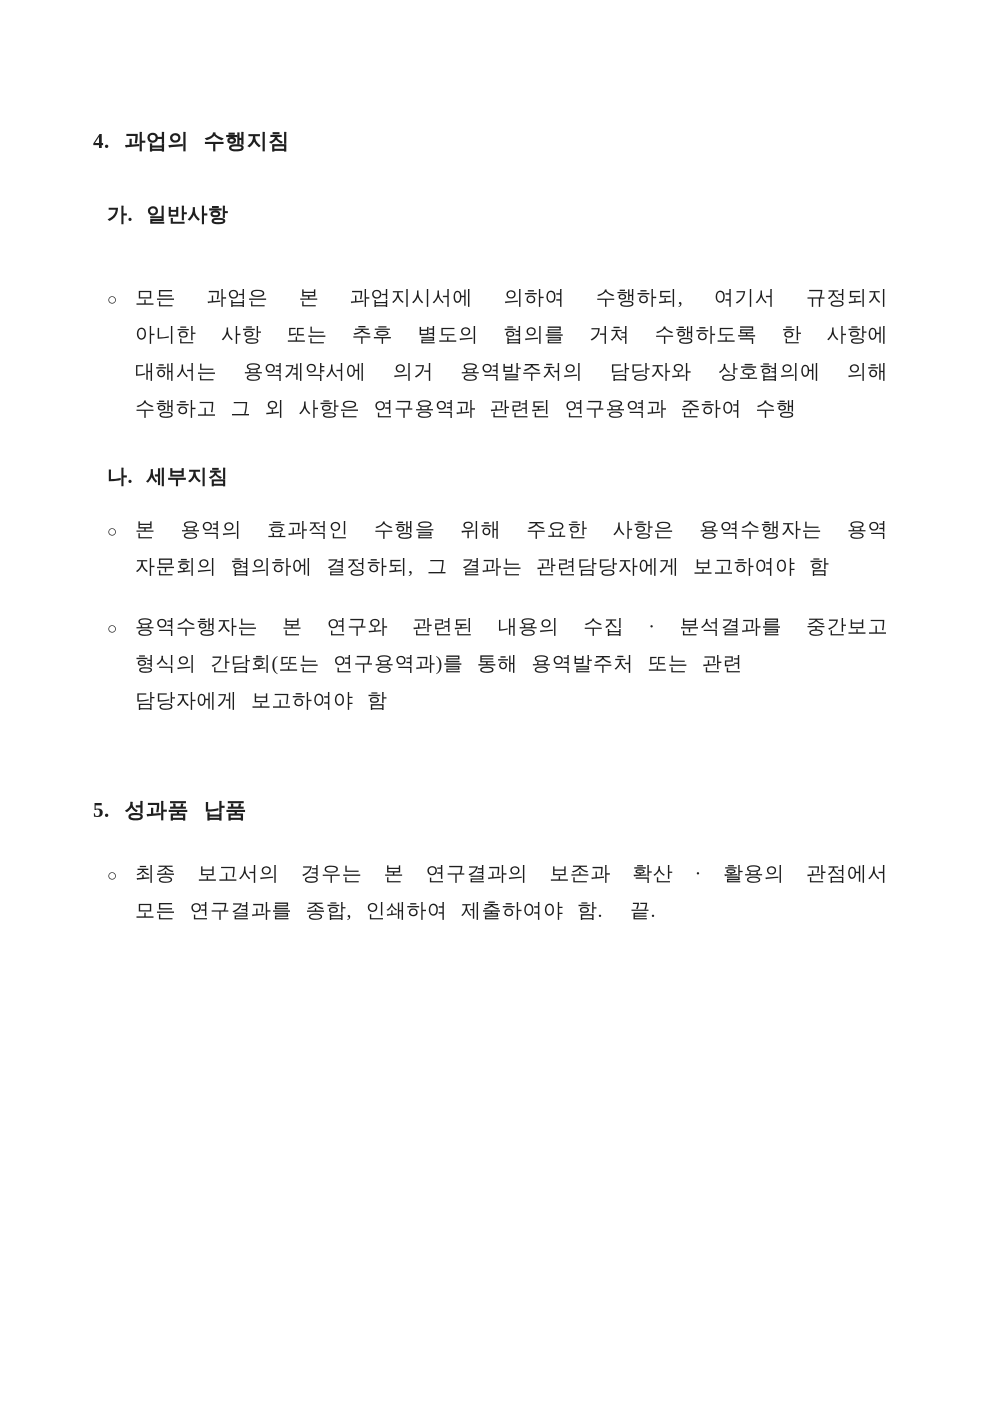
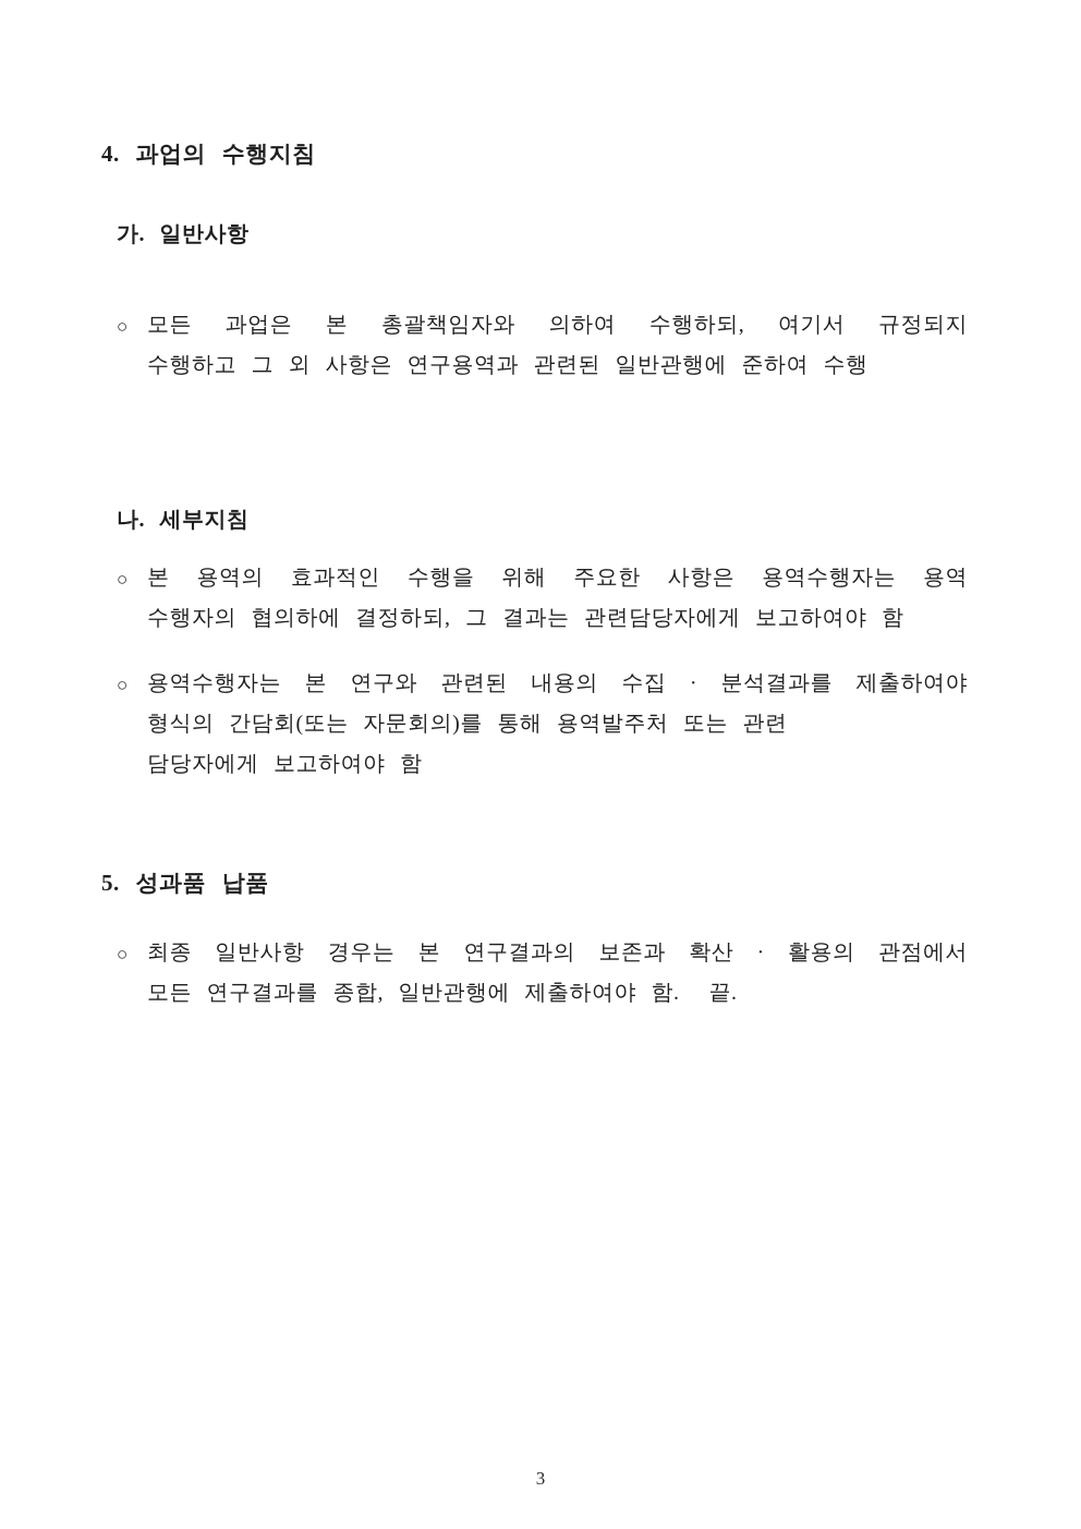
  4. 과업의 수행지침
  가. 일반사항
  ○
- 모든 과업은 본 과업지시서에 의하여 수행하되, 여기서 규정되지
+ 모든 과업은 본 총괄책임자와 의하여 수행하되, 여기서 규정되지
- 아니한 사항 또는 추후 별도의 협의를 거쳐 수행하도록 한 사항에
- 대해서는 용역계약서에 의거 용역발주처의 담당자와 상호협의에 의해
- 수행하고 그 외 사항은 연구용역과 관련된 연구용역과 준하여 수행
+ 수행하고 그 외 사항은 연구용역과 관련된 일반관행에 준하여 수행
  나. 세부지침
  ○
  본 용역의 효과적인 수행을 위해 주요한 사항은 용역수행자는 용역
- 자문회의 협의하에 결정하되, 그 결과는 관련담당자에게 보고하여야 함
+ 수행자의 협의하에 결정하되, 그 결과는 관련담당자에게 보고하여야 함
  ○
- 용역수행자는 본 연구와 관련된 내용의 수집 · 분석결과를 중간보고
+ 용역수행자는 본 연구와 관련된 내용의 수집 · 분석결과를 제출하여야
- 형식의 간담회(또는 연구용역과)를 통해 용역발주처 또는 관련
+ 형식의 간담회(또는 자문회의)를 통해 용역발주처 또는 관련
  담당자에게 보고하여야 함
  5. 성과품 납품
  ○
- 최종 보고서의 경우는 본 연구결과의 보존과 확산 · 활용의 관점에서
+ 최종 일반사항 경우는 본 연구결과의 보존과 확산 · 활용의 관점에서
- 모든 연구결과를 종합, 인쇄하여 제출하여야 함. 끝.
+ 모든 연구결과를 종합, 일반관행에 제출하여야 함. 끝.
+ 3
